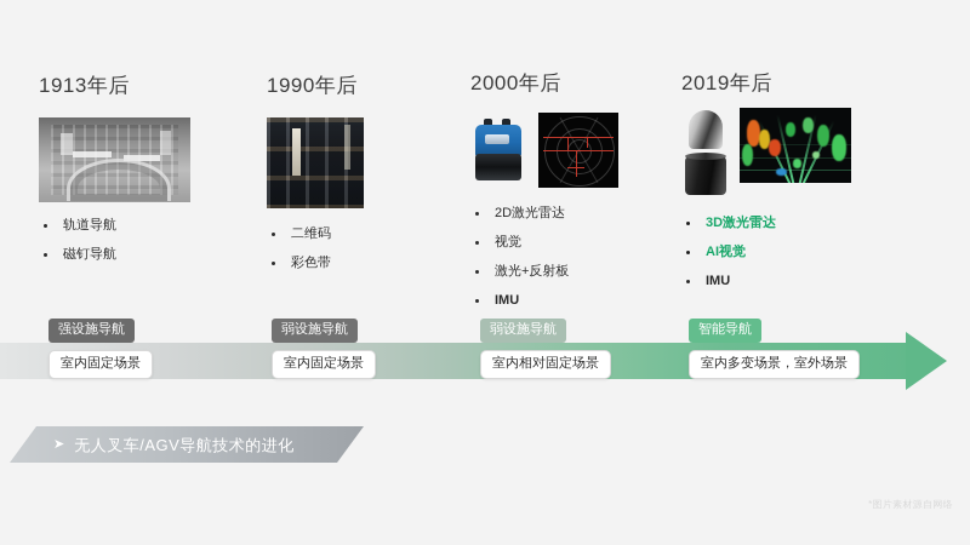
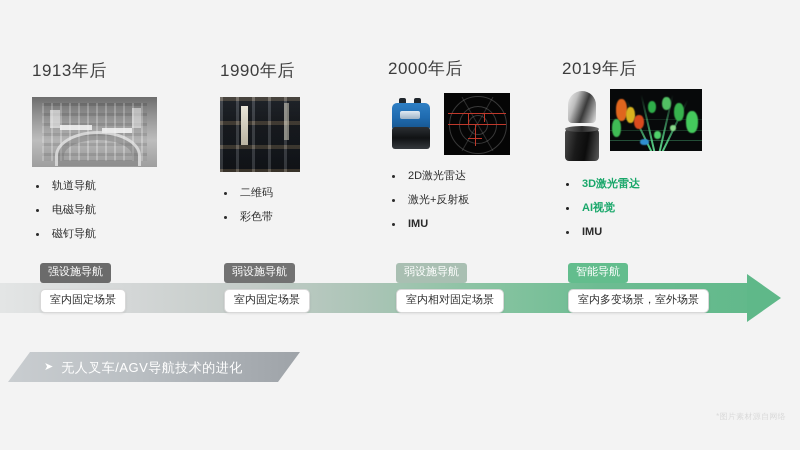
  1913年后
  轨道导航
+ 电磁导航
  磁钉导航
  1990年后
  二维码
  彩色带
  2000年后
  2D激光雷达
- 视觉
  激光+反射板
  IMU
  2019年后
  3D激光雷达
  AI视觉
  IMU
  强设施导航
  室内固定场景
  弱设施导航
  室内固定场景
  弱设施导航
  室内相对固定场景
  智能导航
  室内多变场景，室外场景
  ➤
  无人叉车/AGV导航技术的进化
  *图片素材源自网络
